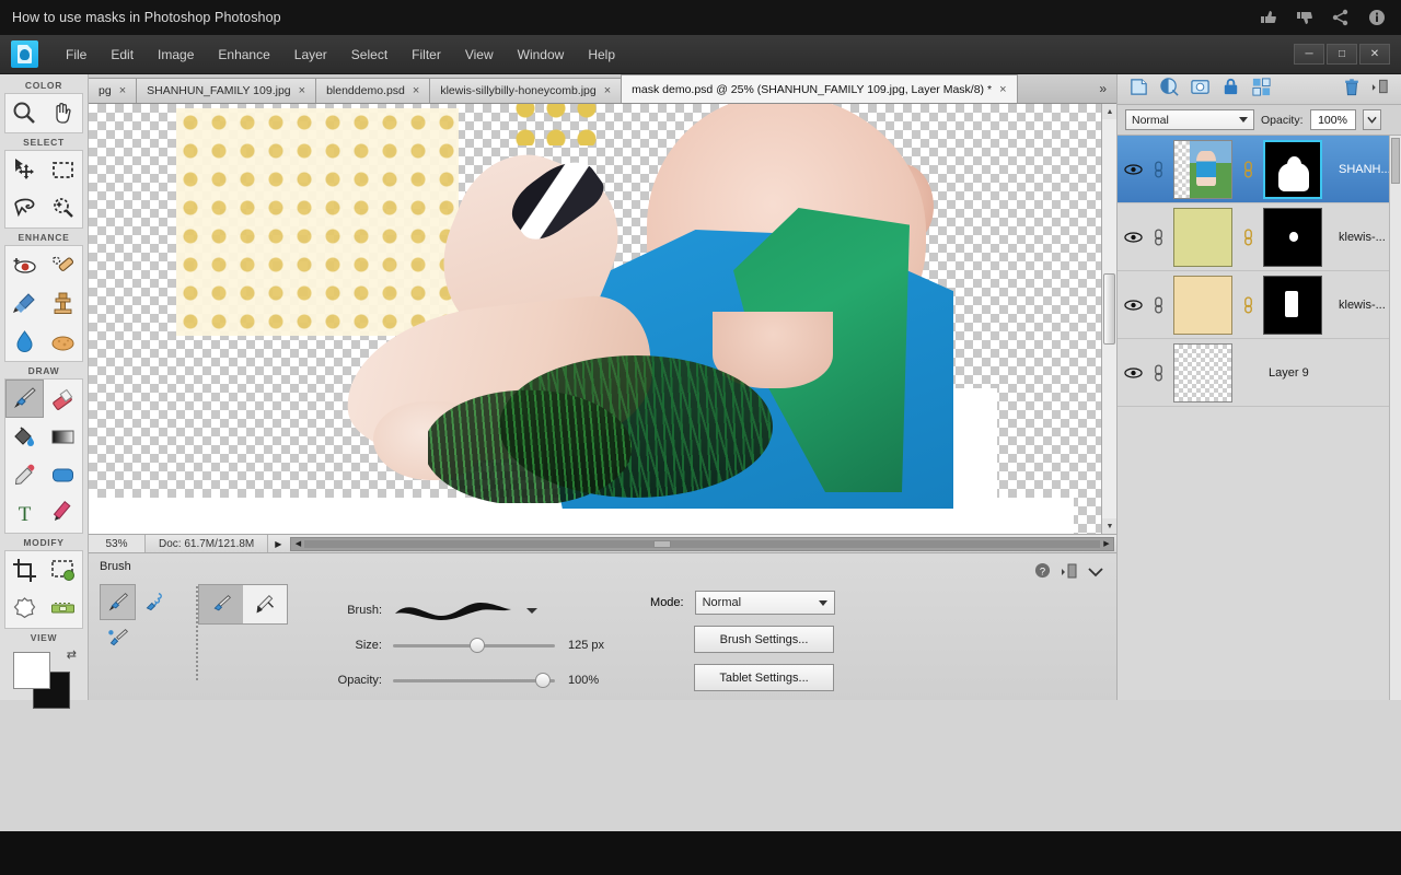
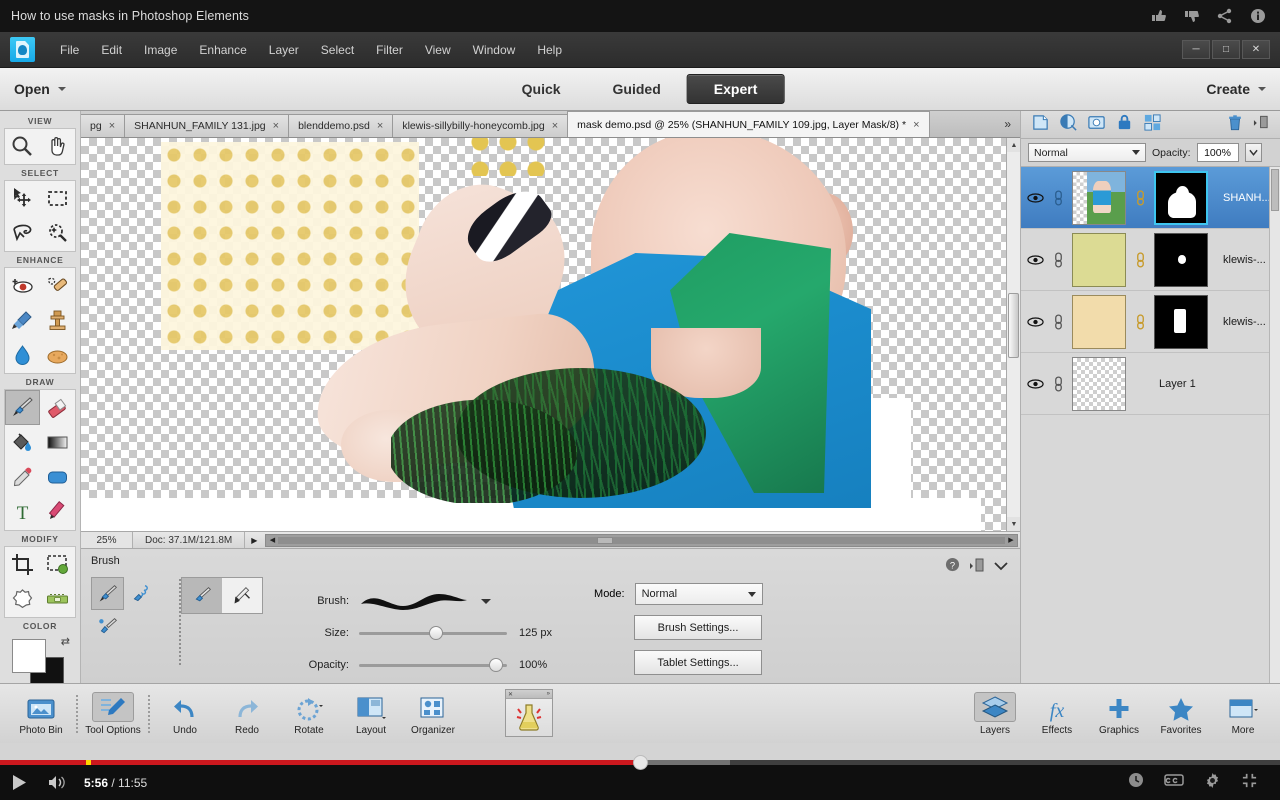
- How to use masks in Photoshop Photoshop
+ How to use masks in Photoshop Elements
  File
  Edit
  Image
  Enhance
  Layer
  Select
  Filter
  View
  Window
  Help
  ─
  □
  ✕
+ Open
+ Quick
+ Guided
+ Expert
+ Create
- COLOR
+ VIEW
  SELECT
  ENHANCE
  DRAW
  T
  MODIFY
- VIEW
+ COLOR
  ⇄
  pg
  ×
- SHANHUN_FAMILY 109.jpg
+ SHANHUN_FAMILY 131.jpg
  ×
  blenddemo.psd
  ×
  klewis-sillybilly-honeycomb.jpg
  ×
  mask demo.psd @ 25% (SHANHUN_FAMILY 109.jpg, Layer Mask/8) *
  ×
  »
- 53%
+ 25%
- Doc: 61.7M/121.8M
+ Doc: 37.1M/121.8M
  ▶
  Brush
  Brush:
  Size:
  125 px
  Opacity:
  100%
  Mode:
  Normal
  Brush Settings...
  Tablet Settings...
  ?
  Normal
  Opacity:
  100%
  SHANH..
  klewis-...
  klewis-...
- Layer 9
+ Layer 1
+ Photo Bin
+ Tool Options
+ Undo
+ Redo
+ Rotate
+ Layout
+ Organizer
+ Layers
+ fx
+ Effects
+ Graphics
+ Favorites
+ More
+ 5:56 / 11:55
